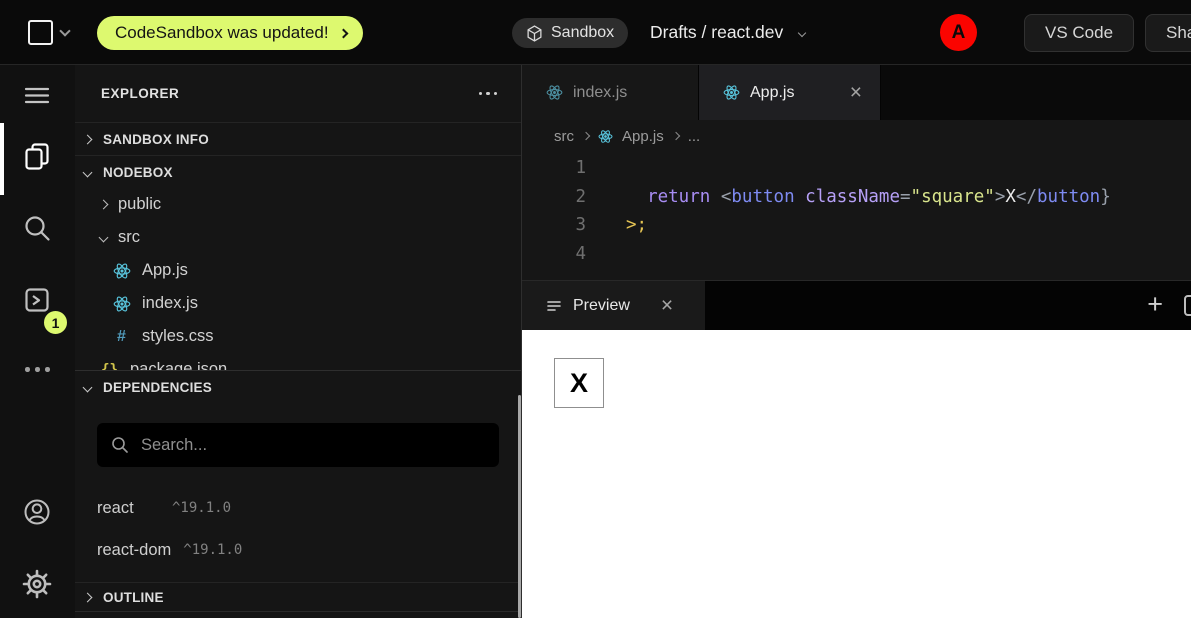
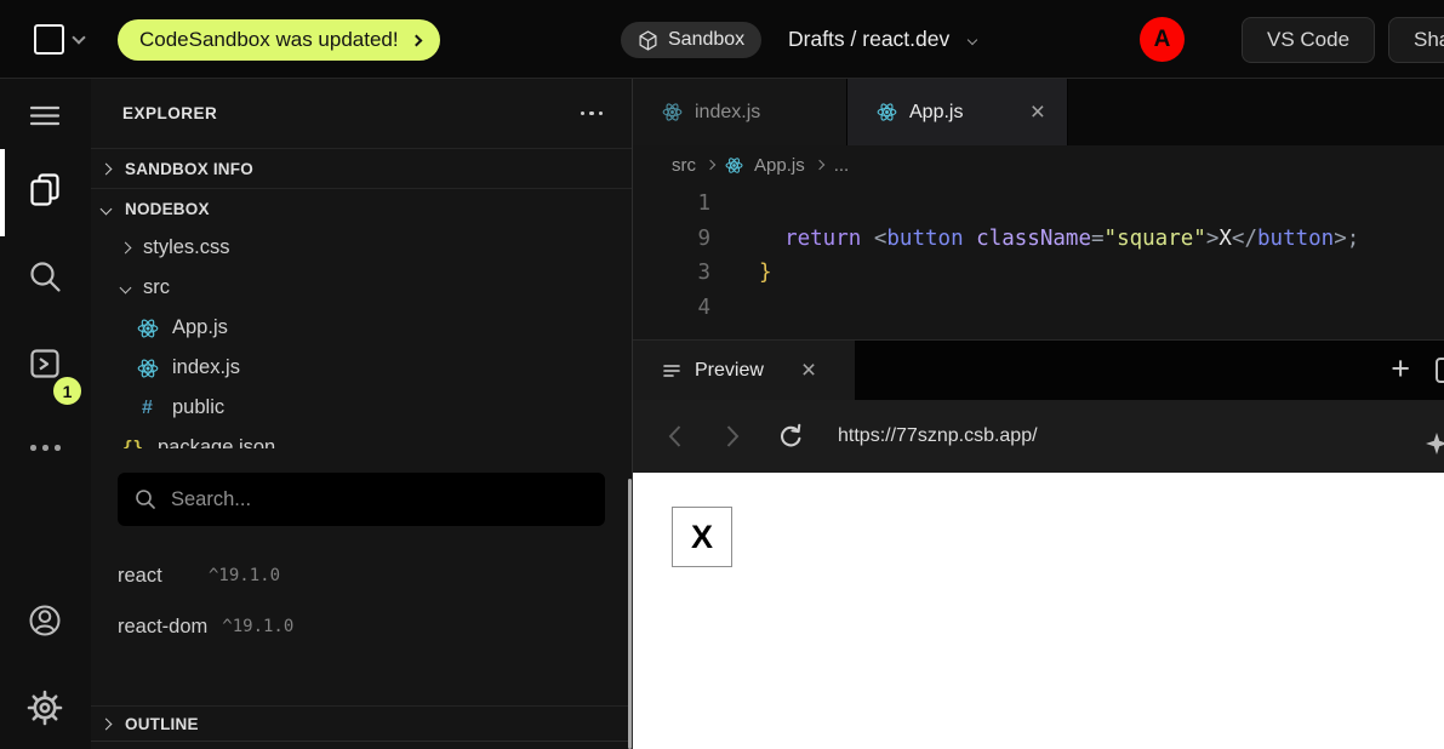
  CodeSandbox was updated!
  Sandbox
  Drafts / react.dev
  A
  VS Code
  1
  EXPLORER
  SANDBOX INFO
  NODEBOX
- public
+ styles.css
  src
  App.js
  index.js
  #
- styles.css
+ public
  {}
  package.json
- DEPENDENCIES
  Search...
  react
  ^19.1.0
  react-dom
  ^19.1.0
  OUTLINE
  index.js
  App.js
  ×
  src
  App.js
  ...
  1
- 2
+ 9
- return <button className="square">X</button}
+ return <button className="square">X</button>;
  3
- >;
+ }
  4
  Preview
  ×
  +
+ https://77sznp.csb.app/
  X
